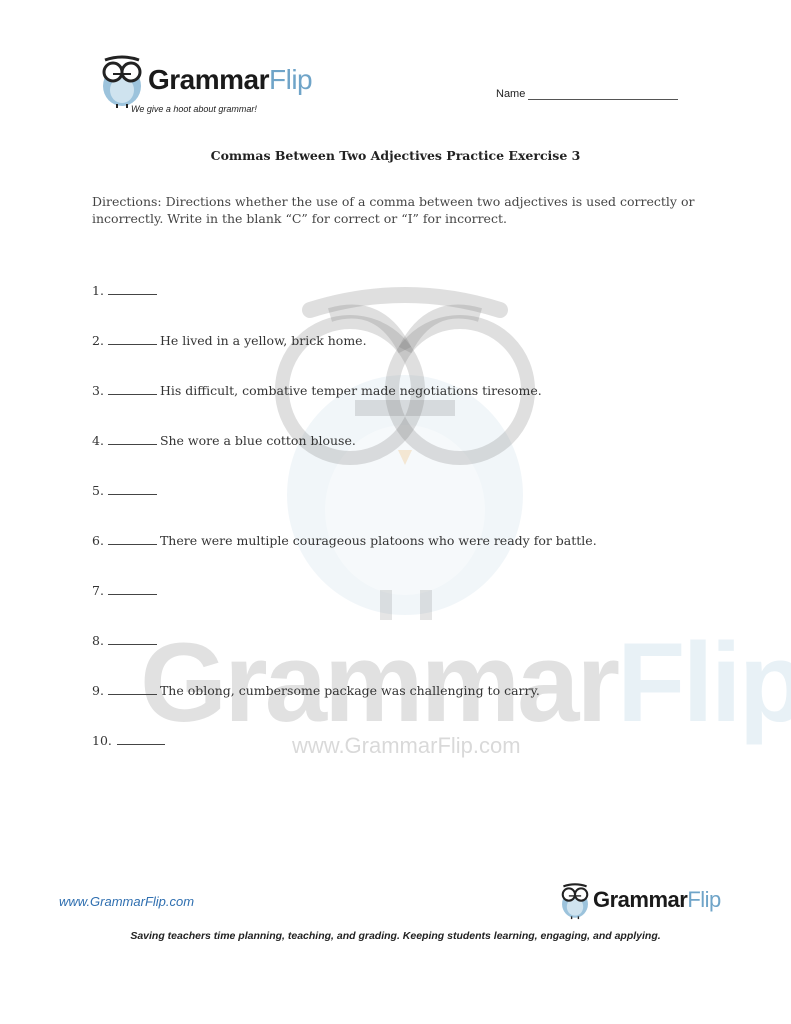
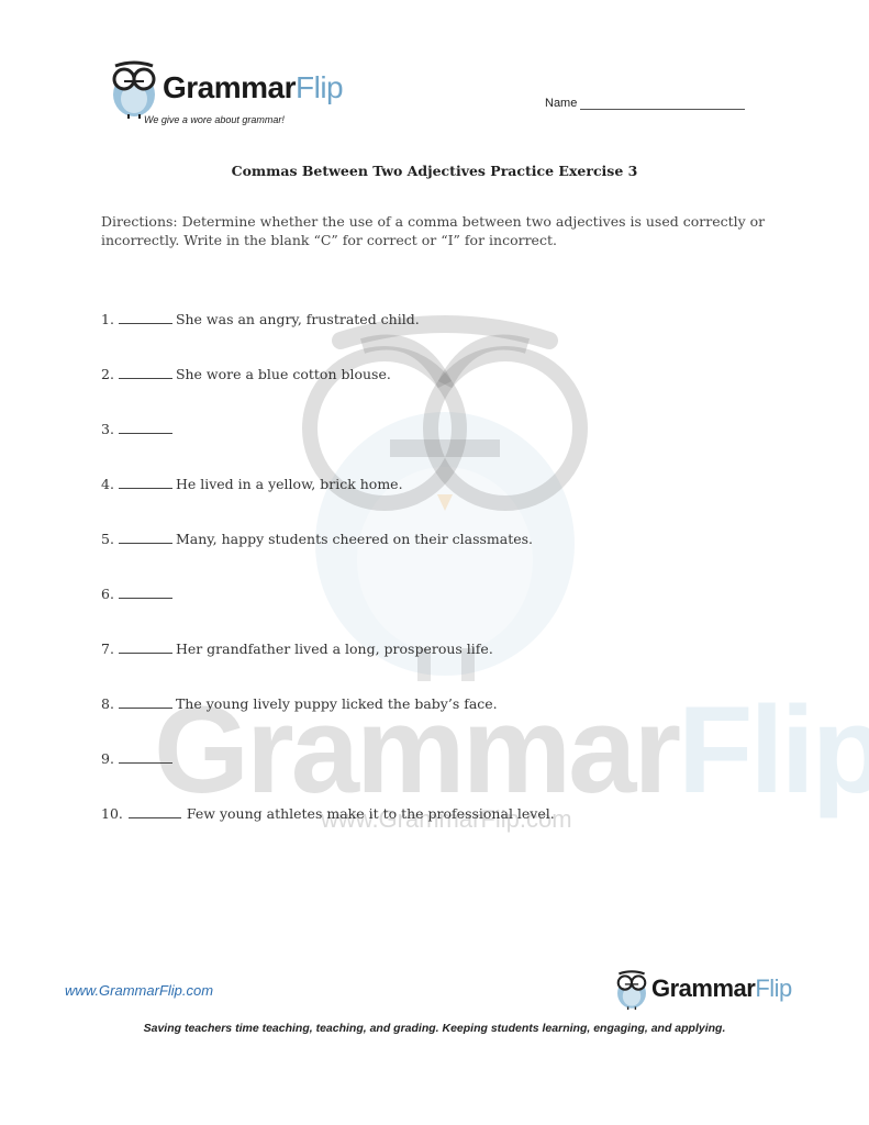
  GrammarFlip
  www.GrammarFlip.com
  GrammarFlip
- We give a hoot about grammar!
+ We give a wore about grammar!
  Name
  Commas Between Two Adjectives Practice Exercise 3
- Directions: Directions whether the use of a comma between two adjectives is used correctly or incorrectly. Write in the blank “C” for correct or “I” for incorrect.
+ Directions: Determine whether the use of a comma between two adjectives is used correctly or incorrectly. Write in the blank “C” for correct or “I” for incorrect.
  1.
+ She was an angry, frustrated child.
  2.
- He lived in a yellow, brick home.
+ She wore a blue cotton blouse.
  3.
- His difficult, combative temper made negotiations tiresome.
  4.
- She wore a blue cotton blouse.
+ He lived in a yellow, brick home.
  5.
+ Many, happy students cheered on their classmates.
  6.
- There were multiple courageous platoons who were ready for battle.
  7.
+ Her grandfather lived a long, prosperous life.
  8.
+ The young lively puppy licked the baby’s face.
  9.
- The oblong, cumbersome package was challenging to carry.
  10.
+ Few young athletes make it to the professional level.
  www.GrammarFlip.com
  GrammarFlip
- Saving teachers time planning, teaching, and grading. Keeping students learning, engaging, and applying.
+ Saving teachers time teaching, teaching, and grading. Keeping students learning, engaging, and applying.
